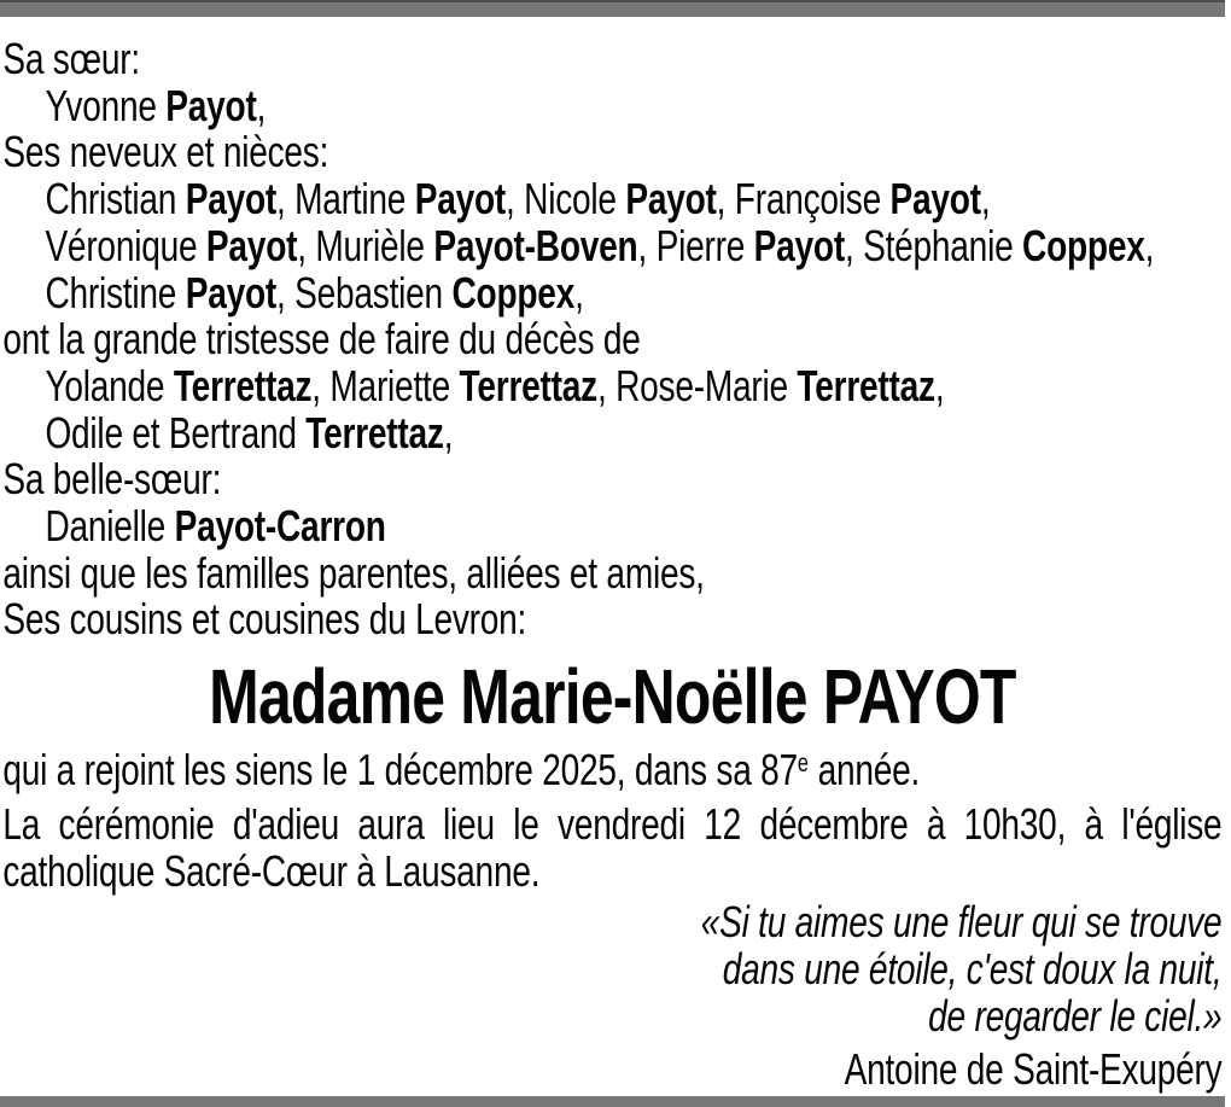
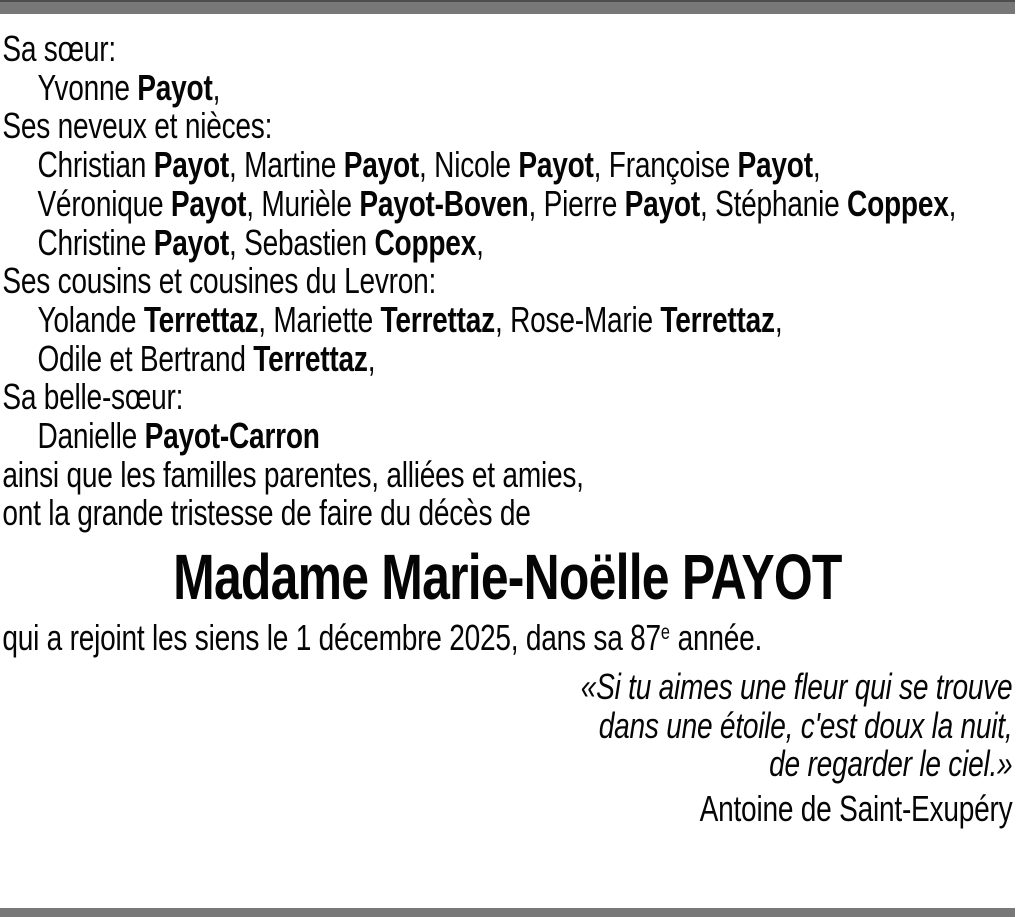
  Sa sœur:
  Yvonne Payot,
  Ses neveux et nièces:
  Christian Payot, Martine Payot, Nicole Payot, Françoise Payot,
  Véronique Payot, Murièle Payot-Boven, Pierre Payot, Stéphanie Coppex,
  Christine Payot, Sebastien Coppex,
- ont la grande tristesse de faire du décès de
+ Ses cousins et cousines du Levron:
  Yolande Terrettaz, Mariette Terrettaz, Rose-Marie Terrettaz,
  Odile et Bertrand Terrettaz,
  Sa belle-sœur:
  Danielle Payot-Carron
  ainsi que les familles parentes, alliées et amies,
- Ses cousins et cousines du Levron:
+ ont la grande tristesse de faire du décès de
  Madame Marie-Noëlle PAYOT
  qui a rejoint les siens le 1 décembre 2025, dans sa 87e année.
- La cérémonie d'adieu aura lieu le vendredi 12 décembre à 10h30, à l'église catholique Sacré-Cœur à Lausanne.
  «Si tu aimes une fleur qui se trouve
  dans une étoile, c'est doux la nuit,
  de regarder le ciel.»
  Antoine de Saint-Exupéry
